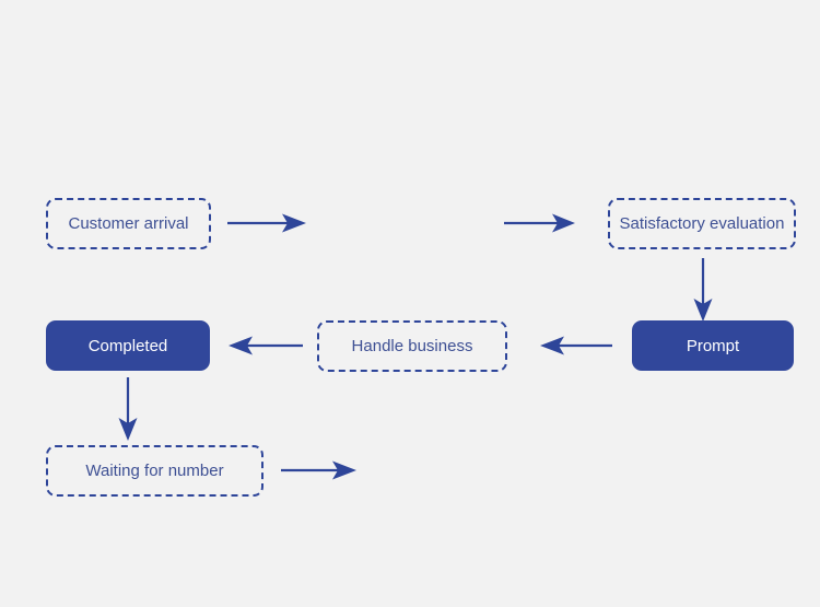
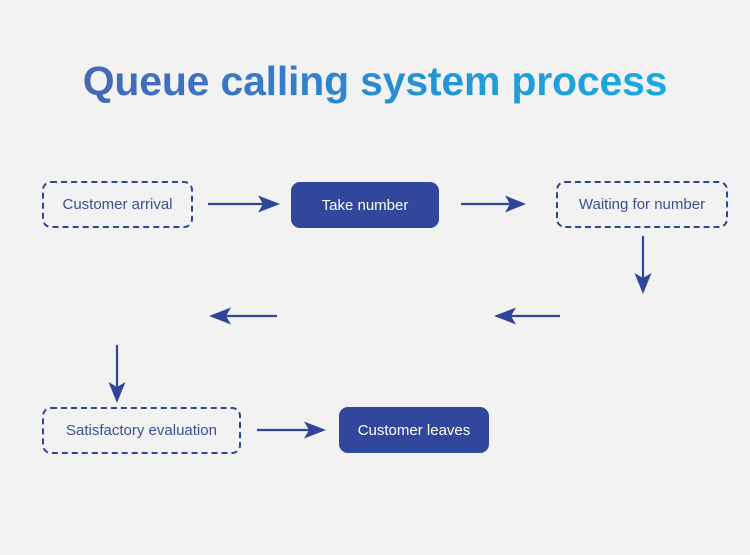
+ Queue calling system process
  Customer arrival
+ Take number
- Satisfactory evaluation
+ Waiting for number
- Completed
- Handle business
- Prompt
- Waiting for number
+ Satisfactory evaluation
+ Customer leaves
